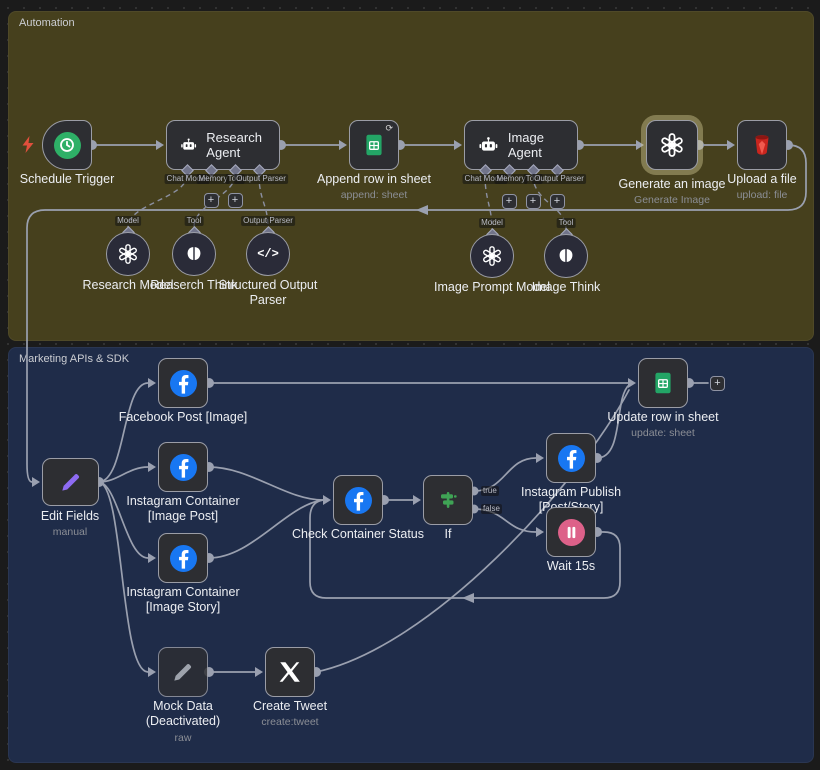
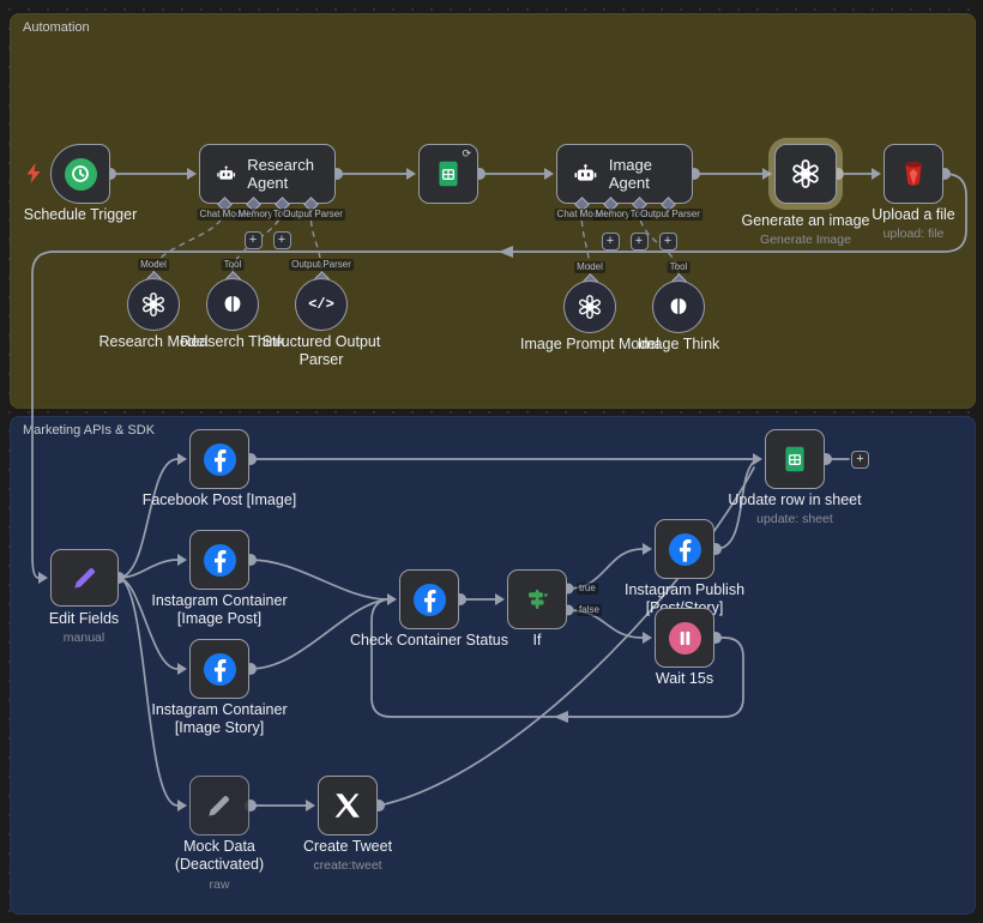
  Automation
  Marketing APIs & SDK
  Schedule Trigger
  Research Agent
  ⟳
- Append row in sheet
- append: sheet
  Image Agent
  Generate an image
  Generate Image
  Upload a file
  upload: file
  Chat Model
  Memory
  Tool
  Output Parser
  +
  +
  Chat Model
  Memory
  Tool
  Output Parser
  +
  +
  +
  Model
  Tool
  Output Parser
  Model
  Tool
  Research Model
  Reaserch Think
  </>
  Structured Output Parser
  Image Prompt Model
  Image Think
  Facebook Post [Image]
  Edit Fields
  manual
  Instagram Container [Image Post]
  Instagram Container [Image Story]
  Check Container Status
  If
  true
  false
  Instagram Publish [Py]
  Wait 15s
  Update row in sheet
  update: sheet
  +
  Mock Data (Deactivated)
  raw
  Create Tweet
  create:tweet
